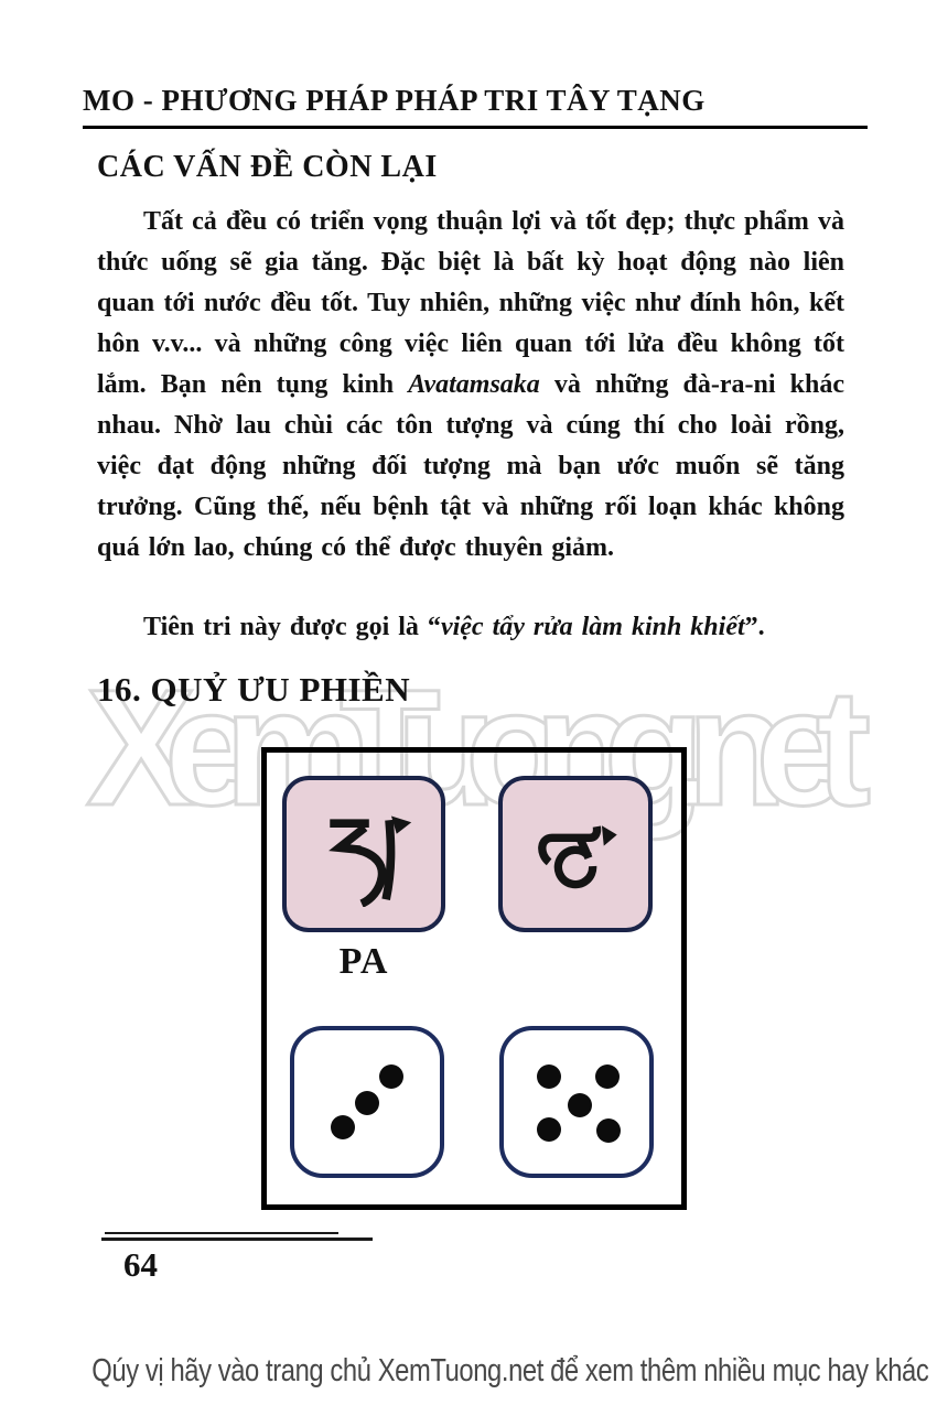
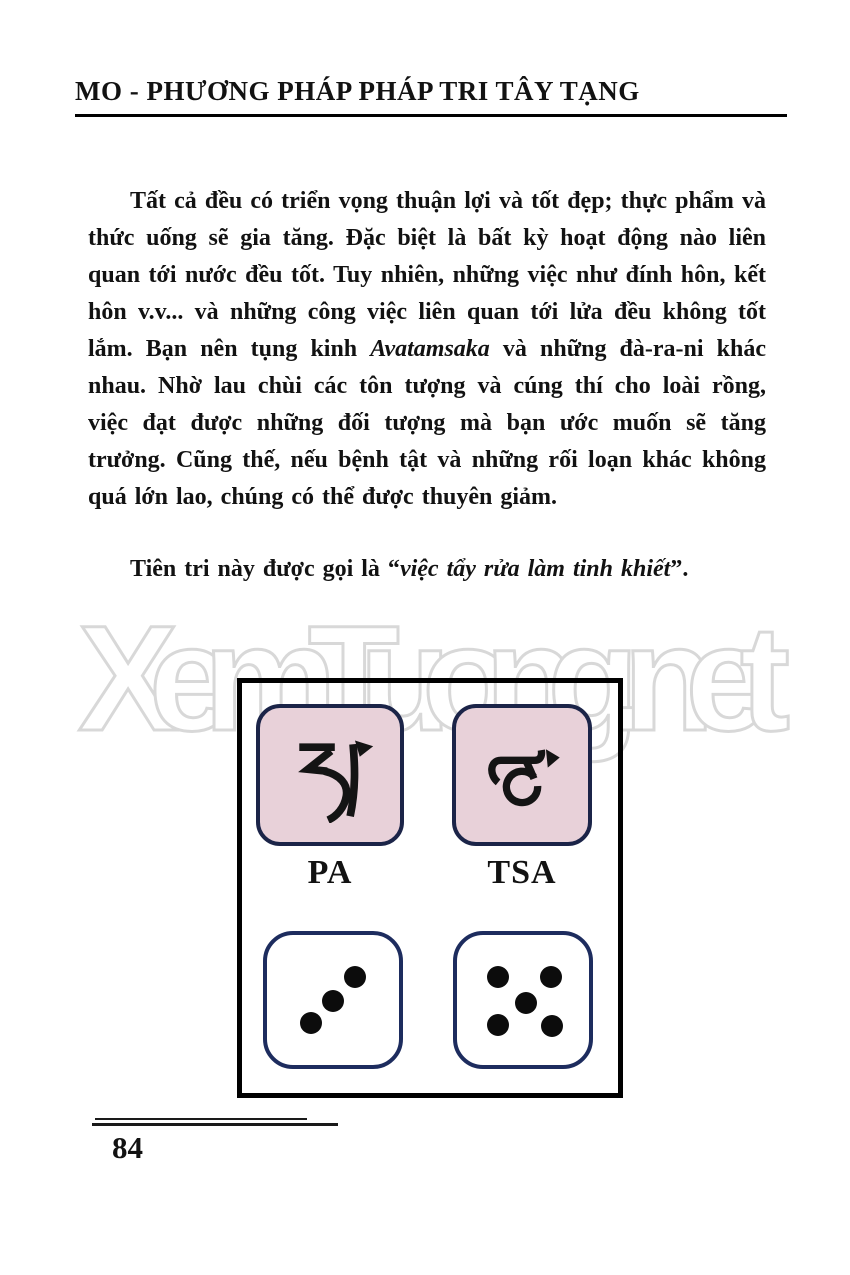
  XemTuong.net
  MO - PHƯƠNG PHÁP PHÁP TRI TÂY TẠNG
- CÁC VẤN ĐỀ CÒN LẠI
- Tất cả đều có triển vọng thuận lợi và tốt đẹp; thực phẩm và thức uống sẽ gia tăng. Đặc biệt là bất kỳ hoạt động nào liên quan tới nước đều tốt. Tuy nhiên, những việc như đính hôn, kết hôn v.v... và những công việc liên quan tới lửa đều không tốt lắm. Bạn nên tụng kinh Avatamsaka và những đà-ra-ni khác nhau. Nhờ lau chùi các tôn tượng và cúng thí cho loài rồng, việc đạt động những đối tượng mà bạn ước muốn sẽ tăng trưởng. Cũng thế, nếu bệnh tật và những rối loạn khác không quá lớn lao, chúng có thể được thuyên giảm.
+ Tất cả đều có triển vọng thuận lợi và tốt đẹp; thực phẩm và thức uống sẽ gia tăng. Đặc biệt là bất kỳ hoạt động nào liên quan tới nước đều tốt. Tuy nhiên, những việc như đính hôn, kết hôn v.v... và những công việc liên quan tới lửa đều không tốt lắm. Bạn nên tụng kinh Avatamsaka và những đà-ra-ni khác nhau. Nhờ lau chùi các tôn tượng và cúng thí cho loài rồng, việc đạt được những đối tượng mà bạn ước muốn sẽ tăng trưởng. Cũng thế, nếu bệnh tật và những rối loạn khác không quá lớn lao, chúng có thể được thuyên giảm.
- Tiên tri này được gọi là “việc tẩy rửa làm kinh khiết”.
+ Tiên tri này được gọi là “việc tẩy rửa làm tinh khiết”.
- 16. QUỶ ƯU PHIỀN
  PA
+ TSA
- 64
+ 84
- Qúy vị hãy vào trang chủ XemTuong.net để xem thêm nhiều mục hay khác
